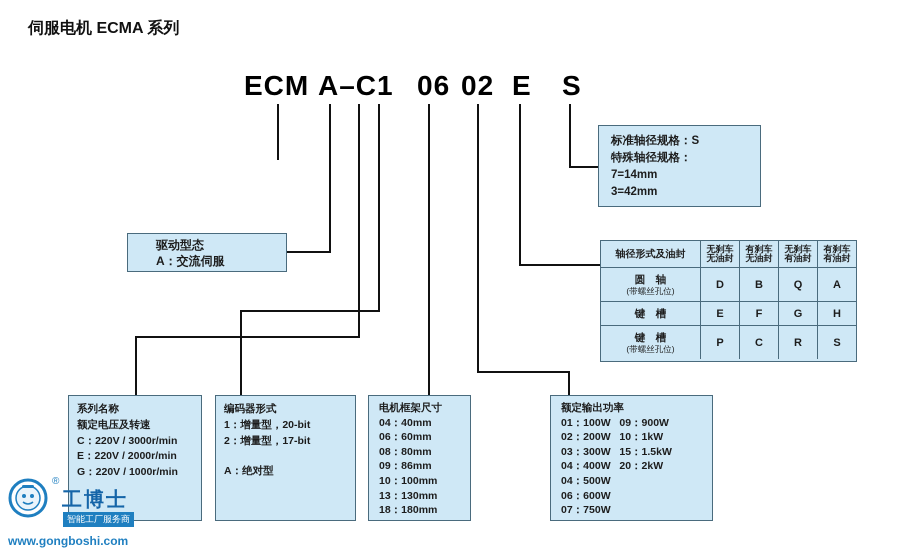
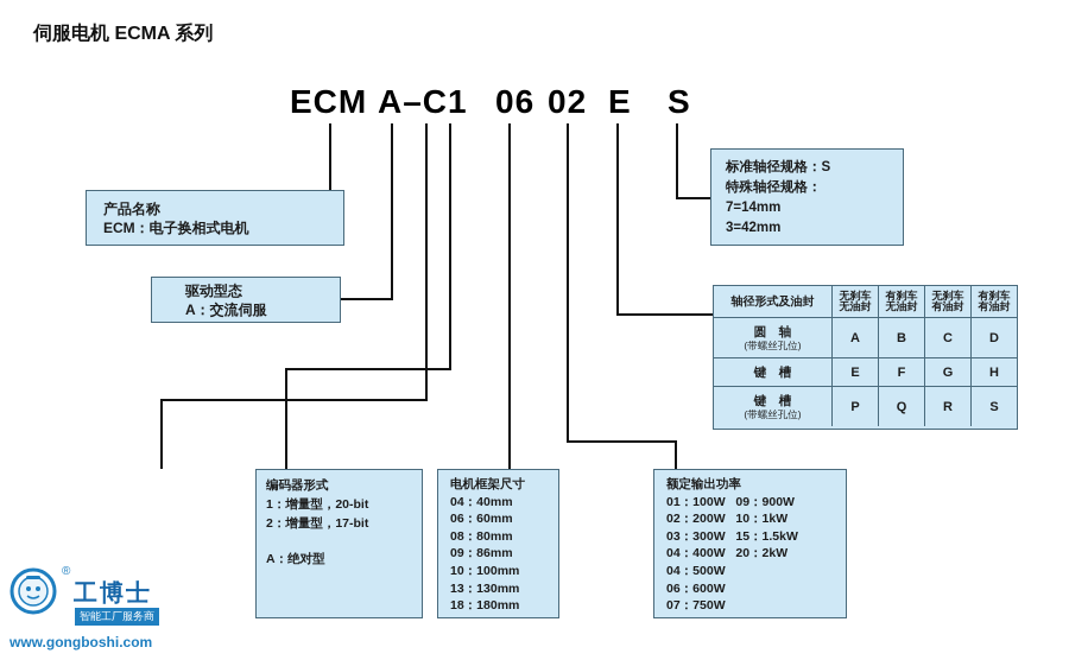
  伺服电机 ECMA 系列
  ECM
  A–C1
  06
  02
  E
  S
+ 产品名称
+ ECM：电子换相式电机
  驱动型态
  A：交流伺服
  标准轴径规格：S
  特殊轴径规格：
  7=14mm
  3=42mm
  轴径形式及油封
  无刹车无油封
  有刹车无油封
  无刹车有油封
  有刹车有油封
  圆 轴
  (带螺丝孔位)
- D
+ A
  B
- Q
+ C
- A
+ D
  键 槽
  E
  F
  G
  H
  键 槽
  (带螺丝孔位)
  P
- C
+ Q
  R
  S
- 系列名称
- 额定电压及转速
- C：220V / 3000r/min
- E：220V / 2000r/min
- G：220V / 1000r/min
  编码器形式
  1：增量型，20-bit
  2：增量型，17-bit
  A：绝对型
  电机框架尺寸
  04：40mm
  06：60mm
  08：80mm
  09：86mm
  10：100mm
  13：130mm
  18：180mm
  额定输出功率
  01：100W 09：900W
  02：200W 10：1kW
  03：300W 15：1.5kW
  04：400W 20：2kW
  04：500W
  06：600W
  07：750W
  ®
  工博士
  智能工厂服务商
  www.gongboshi.com
